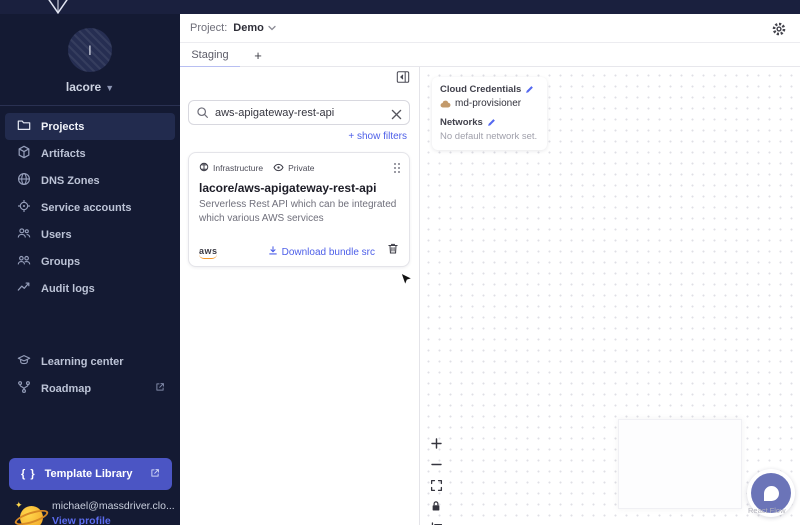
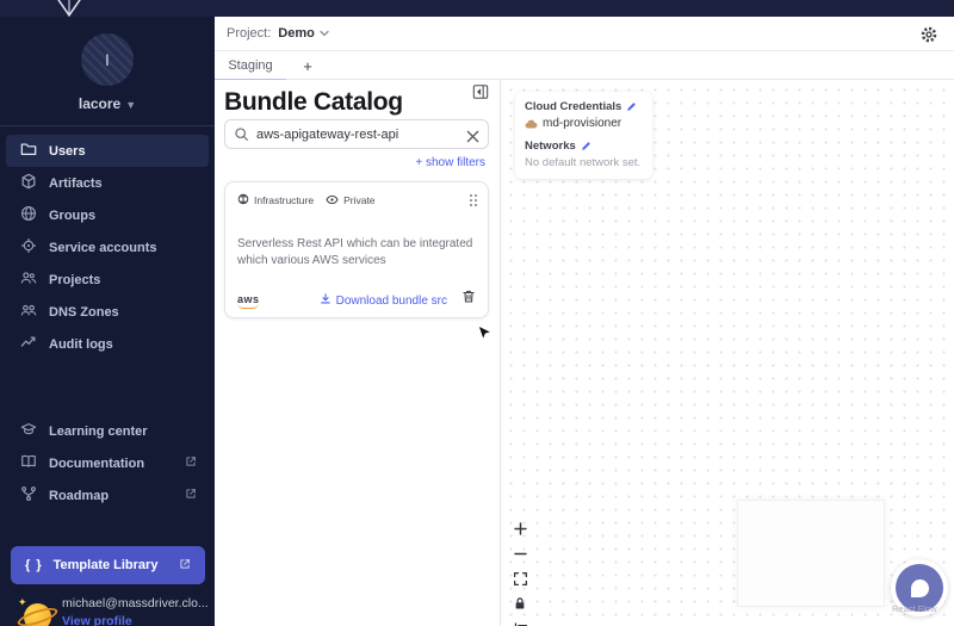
  l
  lacore ▼
- Projects
+ Users
  Artifacts
- DNS Zones
+ Groups
  Service accounts
- Users
+ Projects
- Groups
+ DNS Zones
  Audit logs
  Learning center
+ Documentation
  Roadmap
  { }
  Template Library
  ✦
  michael@massdriver.clo...
  View profile
  Project:
  Demo
  Staging
  +
+ Bundle Catalog
  aws-apigateway-rest-api
  + show filters
  Infrastructure
  Private
- lacore/aws-apigateway-rest-api
  Serverless Rest API which can be integrated which various AWS services
  aws
  Download bundle src
  Cloud Credentials
  md-provisioner
  Networks
  No default network set.
  React Flow
